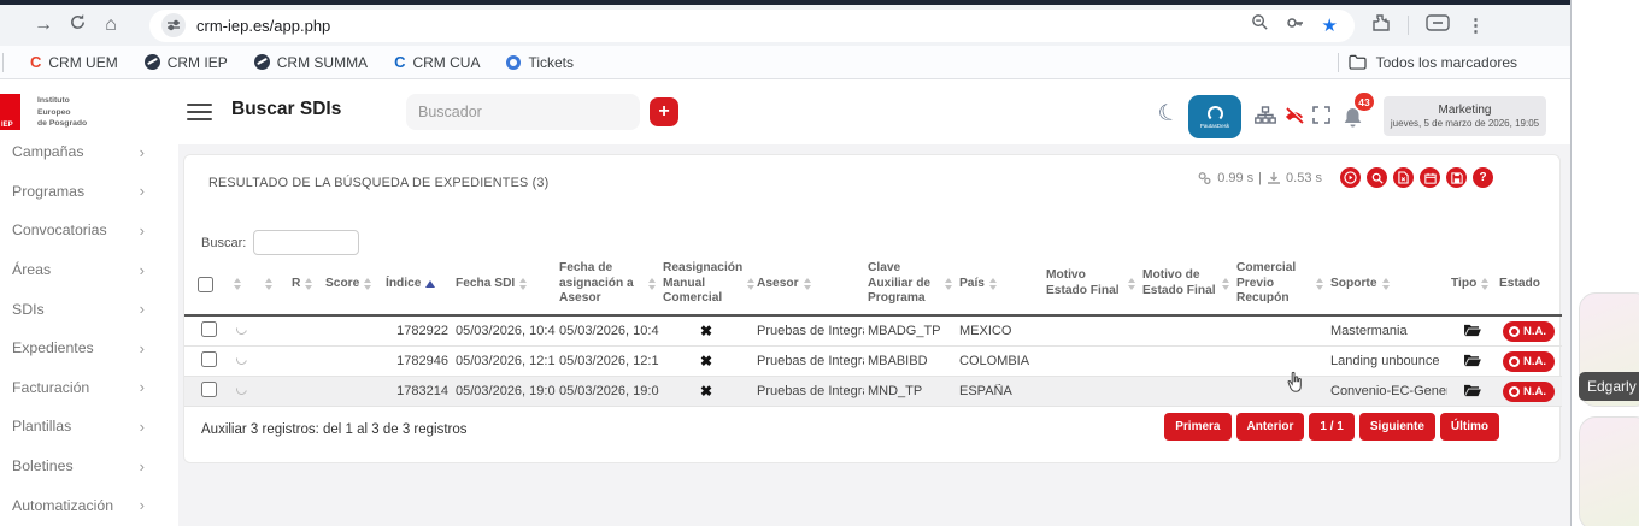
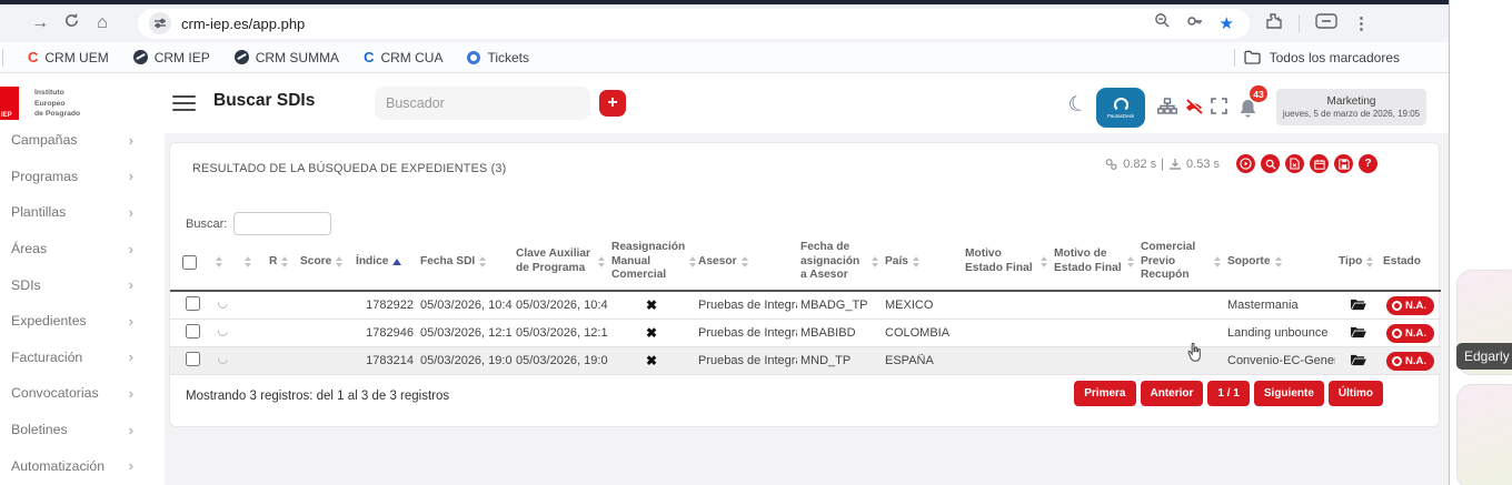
  →
  ⌂
  crm-iep.es/app.php
  ★
  ⋮
  C
  CRM UEM
  CRM IEP
  CRM SUMMA
  C
  CRM CUA
  Tickets
  Todos los marcadores
  Buscar SDIs
  Buscador
  +
  43
  Marketing
  jueves, 5 de marzo de 2026, 19:05
  Campañas
  ›
  Programas
  ›
- Convocatorias
+ Plantillas
  ›
  Áreas
  ›
  SDIs
  ›
  Expedientes
  ›
  Facturación
  ›
- Plantillas
+ Convocatorias
  ›
  Boletines
  ›
  Automatización
  ›
  RESULTADO DE LA BÚSQUEDA DE EXPEDIENTES (3)
- 0.99 s
+ 0.82 s
  |
  0.53 s
  ?
  Buscar:
  R
  Score
  Índice
  Fecha SDI
- Fecha de asignación a Asesor
+ Clave Auxiliar de Programa
  Reasignación Manual Comercial
  Asesor
- Clave Auxiliar de Programa
+ Fecha de asignación a Asesor
  País
  Motivo Estado Final
  Motivo de Estado Final
  Comercial Previo Recupón
  Soporte
  Tipo
  Estado
  1782922
  05/03/2026, 10:4
  05/03/2026, 10:4
  ✖
  Pruebas de Integr
  MBADG_TP
  MEXICO
  Mastermania
  N.A.
  1782946
  05/03/2026, 12:1
  05/03/2026, 12:1
  ✖
  Pruebas de Integr
  MBABIBD
  COLOMBIA
  Landing unbounce
  N.A.
  1783214
  05/03/2026, 19:0
  05/03/2026, 19:0
  ✖
  Pruebas de Integr
  MND_TP
  ESPAÑA
  Convenio-EC-Gene
  N.A.
- Auxiliar 3 registros: del 1 al 3 de 3 registros
+ Mostrando 3 registros: del 1 al 3 de 3 registros
  Primera
  Anterior
  1 / 1
  Siguiente
  Último
  Edgarly
